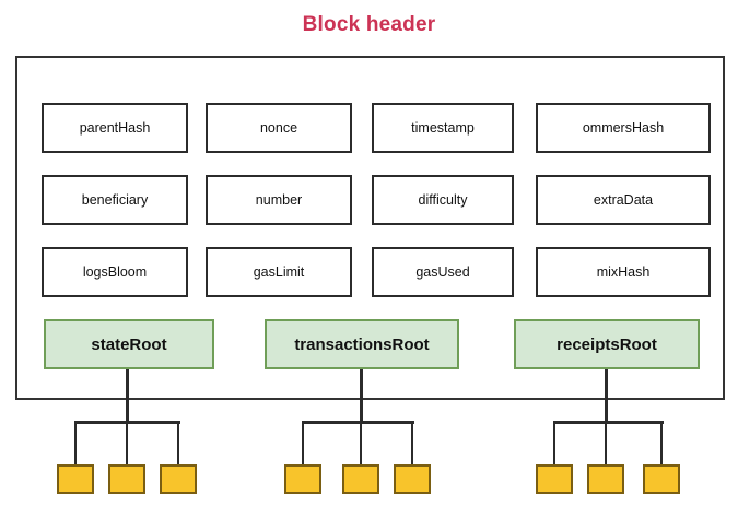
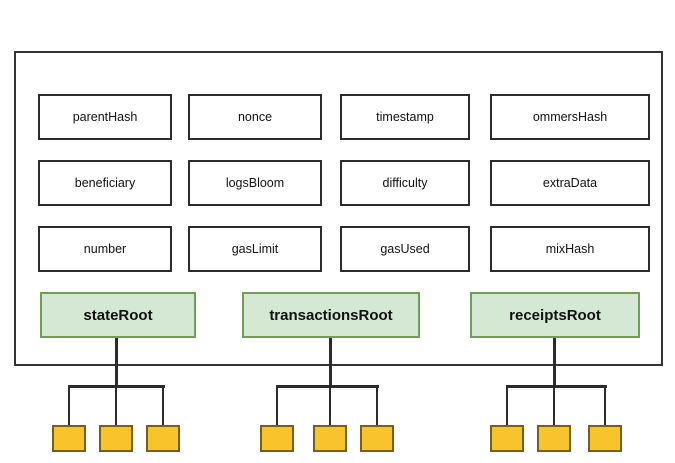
- Block header
  parentHash
  nonce
  timestamp
  ommersHash
  beneficiary
- number
+ logsBloom
  difficulty
  extraData
- logsBloom
+ number
  gasLimit
  gasUsed
  mixHash
  stateRoot
  transactionsRoot
  receiptsRoot
